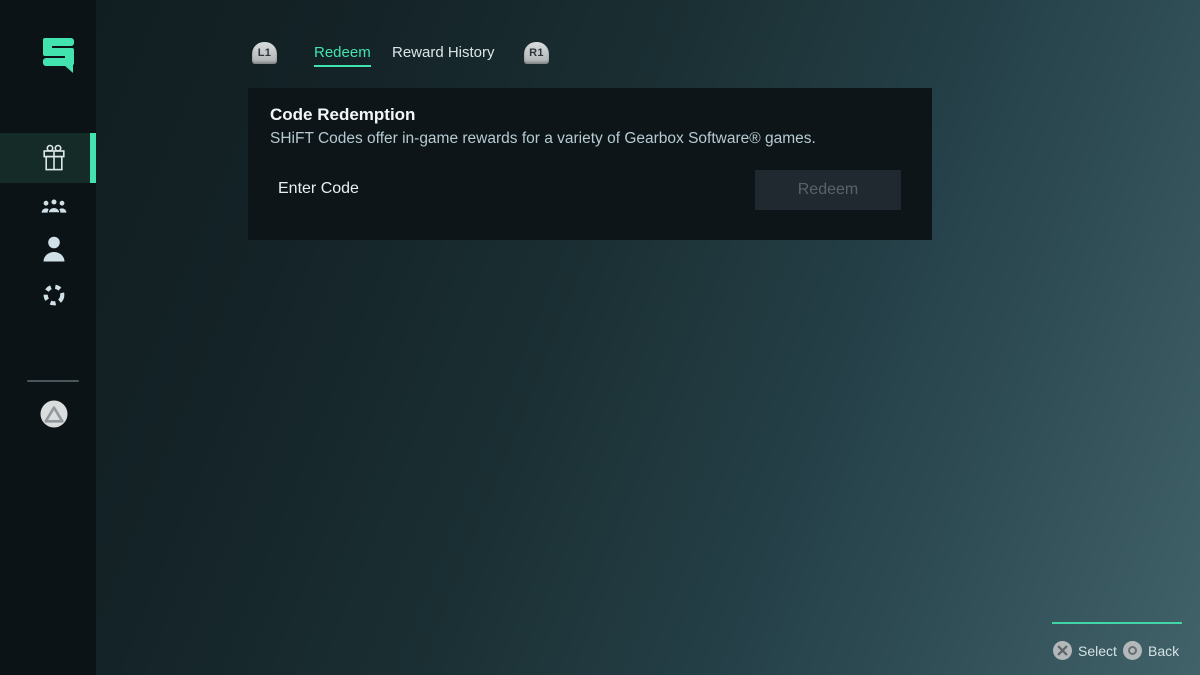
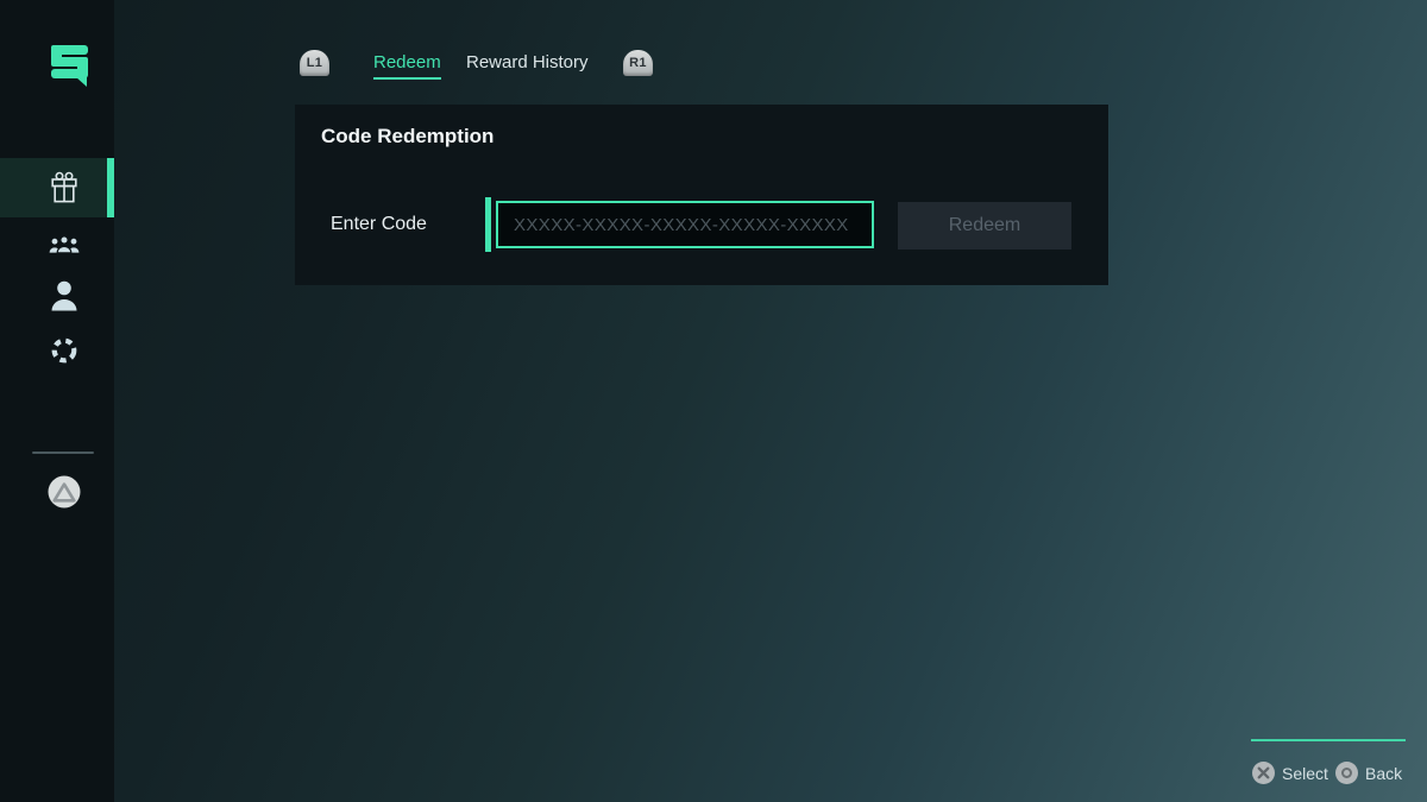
  L1
  Redeem
  Reward History
  R1
  Code Redemption
- SHiFT Codes offer in-game rewards for a variety of Gearbox Software® games.
  Enter Code
+ XXXXX-XXXXX-XXXXX-XXXXX-XXXXX
  Redeem
  Select
  Back
